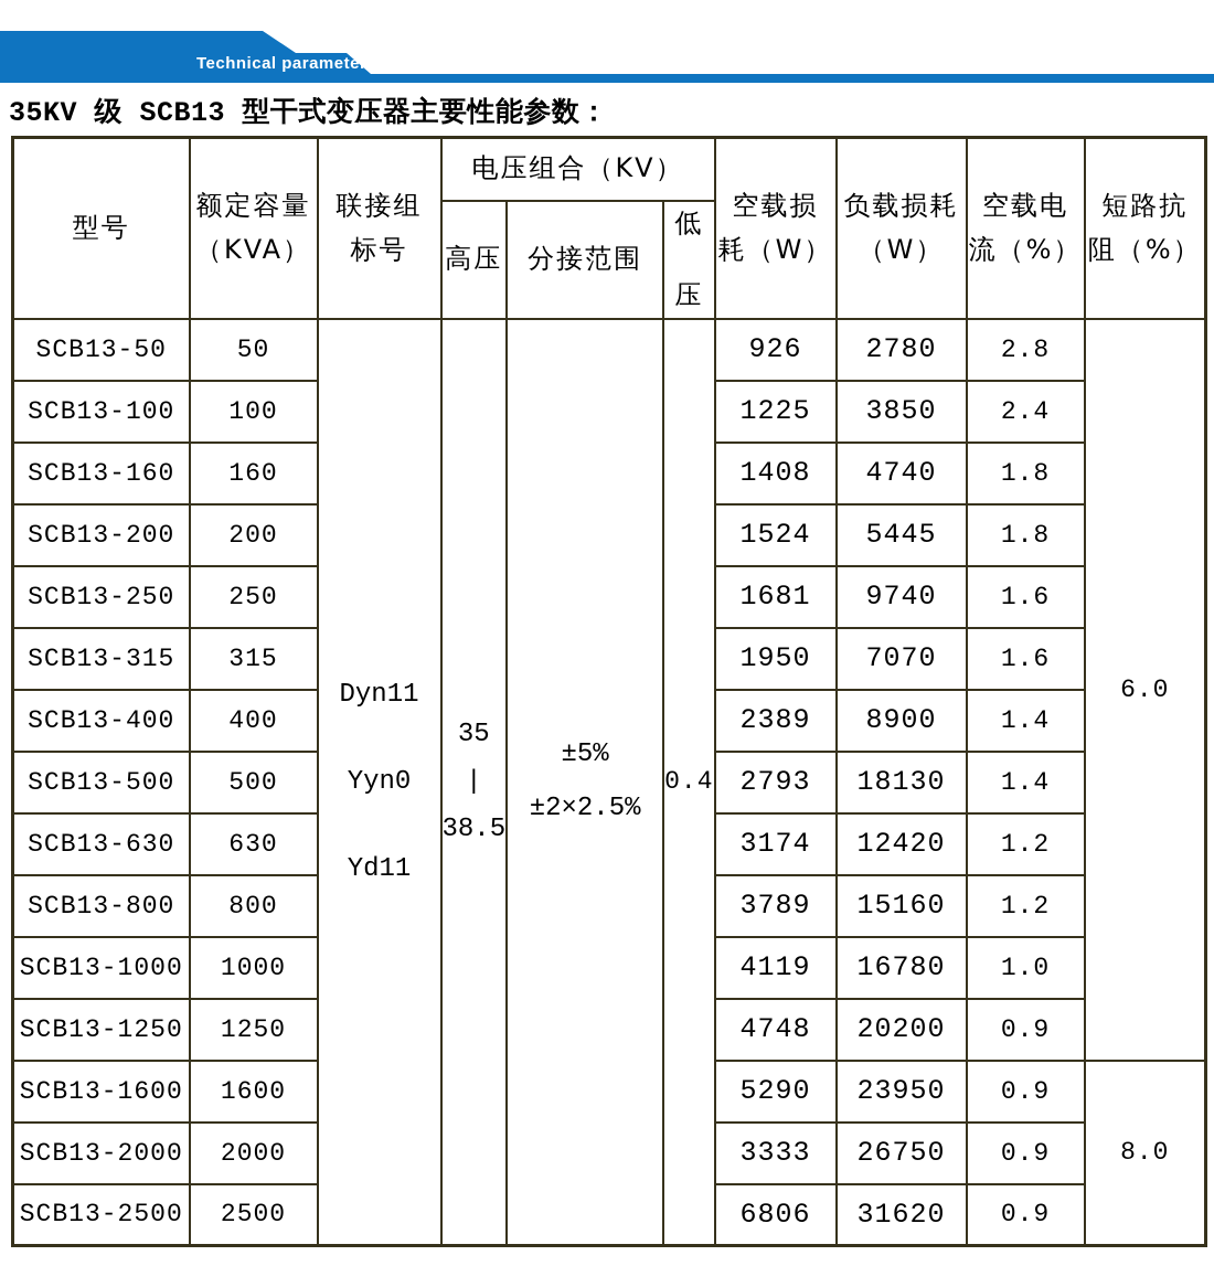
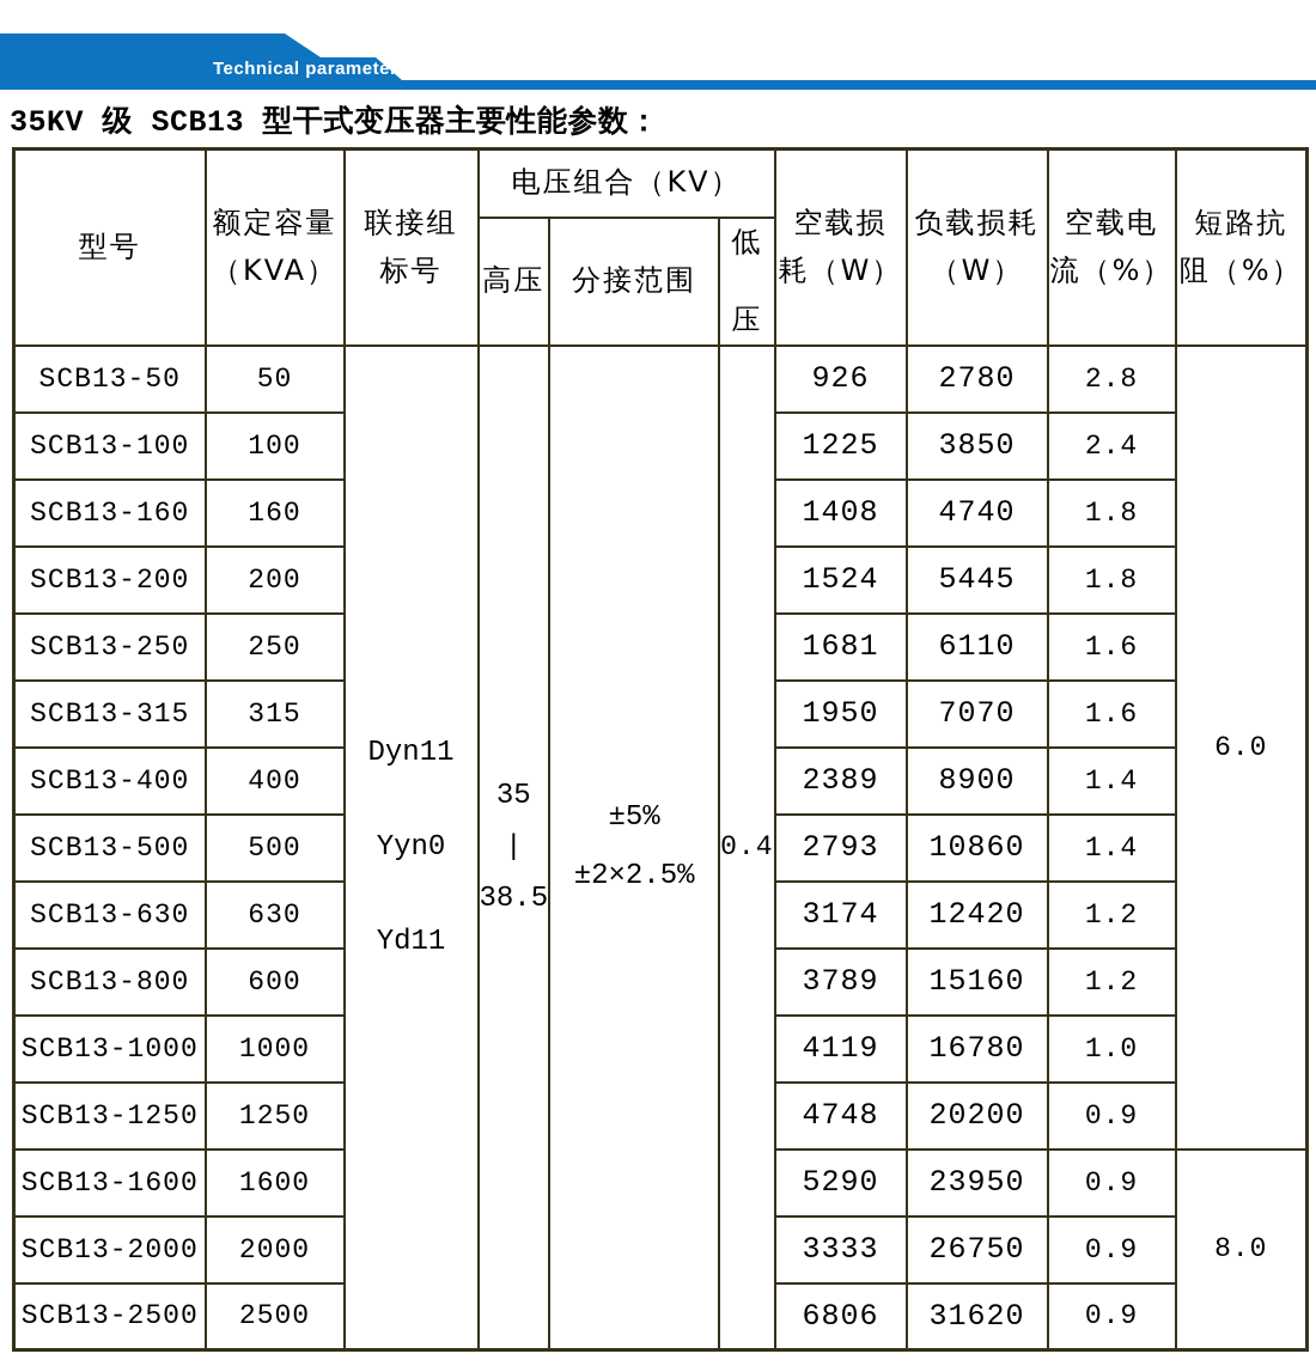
  Technical parameter
  35KV 级 SCB13 型干式变压器主要性能参数：
  型号	额定容量 （KVA）	联接组 标号	电压组合（KV）	空载损 耗（W）	负载损耗 （W）	空载电 流（%）	短路抗 阻（%）
  高压	分接范围	低 压
  SCB13-50	50	Dyn11 Yyn0 Yd11	35 | 38.5	±5% ±2×2.5%	0.4	926	2780	2.8	6.0
  SCB13-100	100	1225	3850	2.4
  SCB13-160	160	1408	4740	1.8
  SCB13-200	200	1524	5445	1.8
- SCB13-250	250	1681	9740	1.6
+ SCB13-250	250	1681	6110	1.6
  SCB13-315	315	1950	7070	1.6
  SCB13-400	400	2389	8900	1.4
- SCB13-500	500	2793	18130	1.4
+ SCB13-500	500	2793	10860	1.4
  SCB13-630	630	3174	12420	1.2
- SCB13-800	800	3789	15160	1.2
+ SCB13-800	600	3789	15160	1.2
  SCB13-1000	1000	4119	16780	1.0
  SCB13-1250	1250	4748	20200	0.9
  SCB13-1600	1600	5290	23950	0.9	8.0
  SCB13-2000	2000	3333	26750	0.9
  SCB13-2500	2500	6806	31620	0.9
